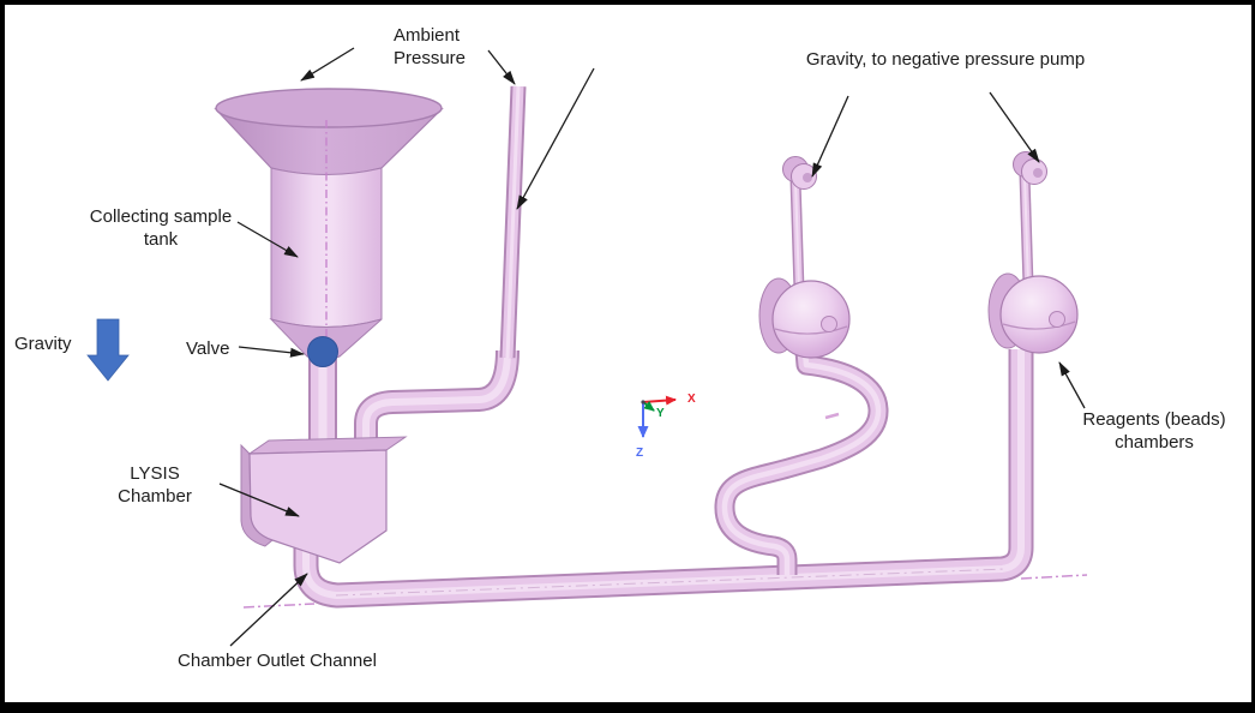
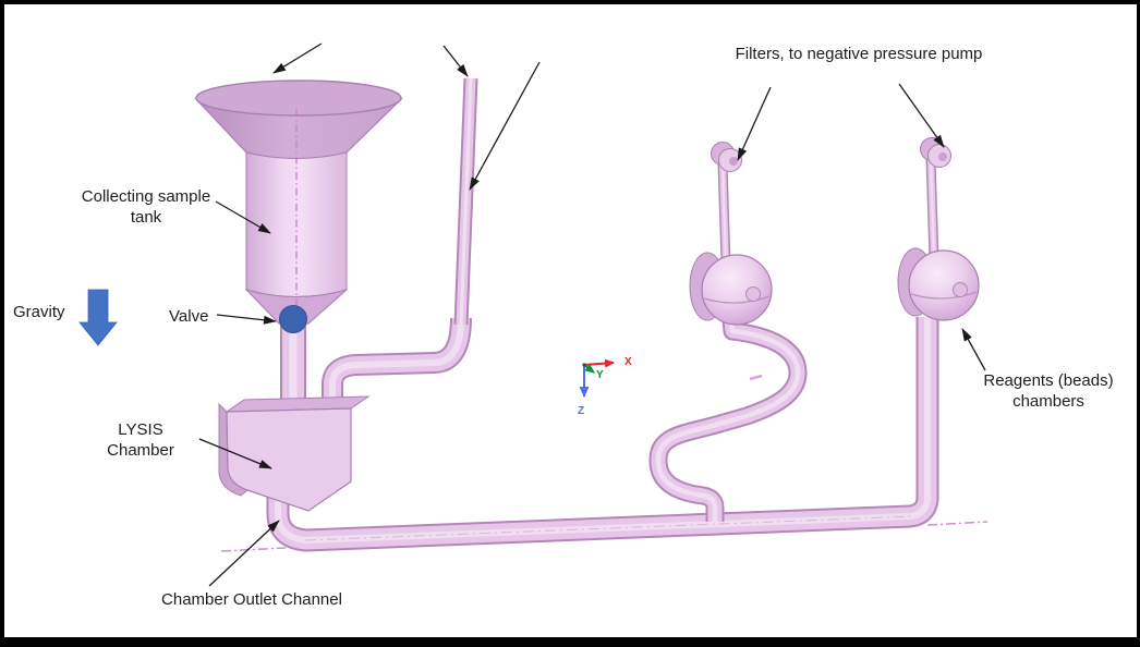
- Ambient Pressure
- Gravity, to negative pressure pump
+ Filters, to negative pressure pump
  Collecting sample tank
  Gravity
  Valve
  LYSIS Chamber
  Chamber Outlet Channel
  Reagents (beads) chambers
  X
  Y
  Z
